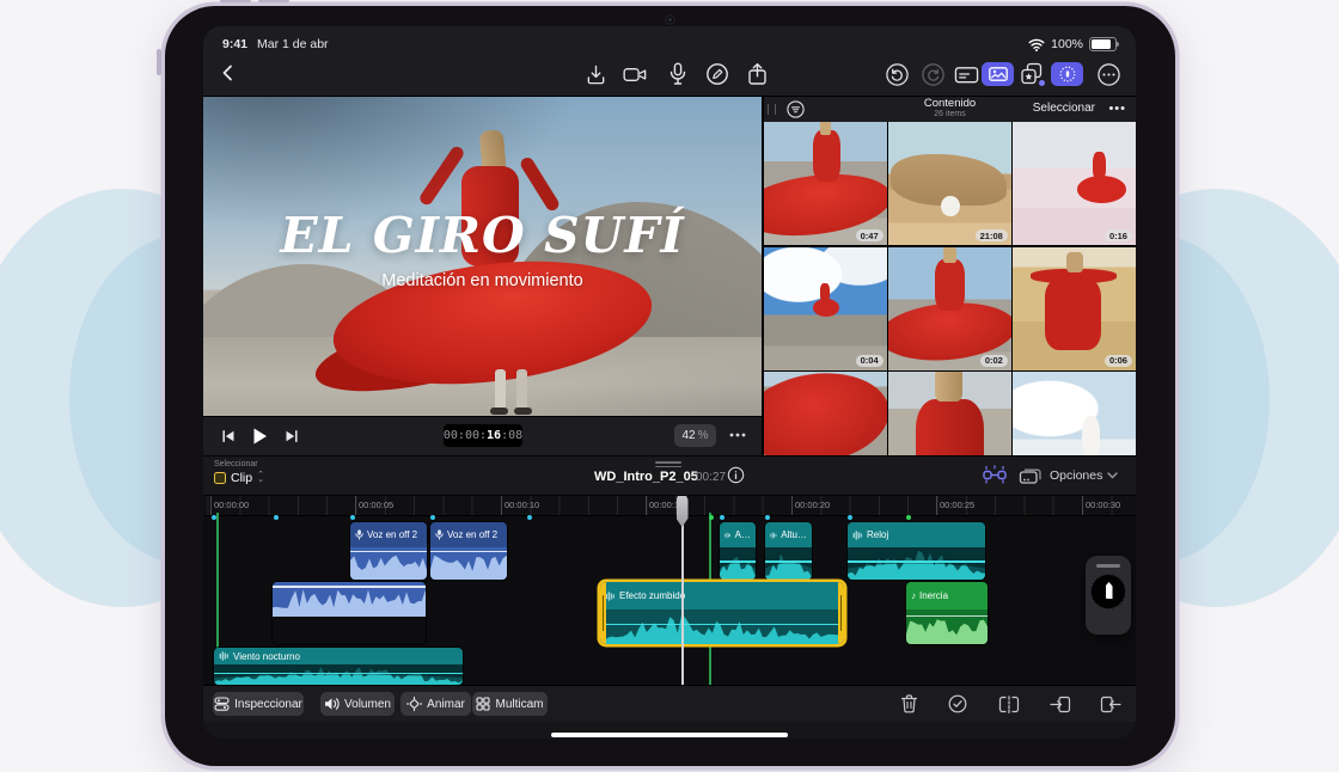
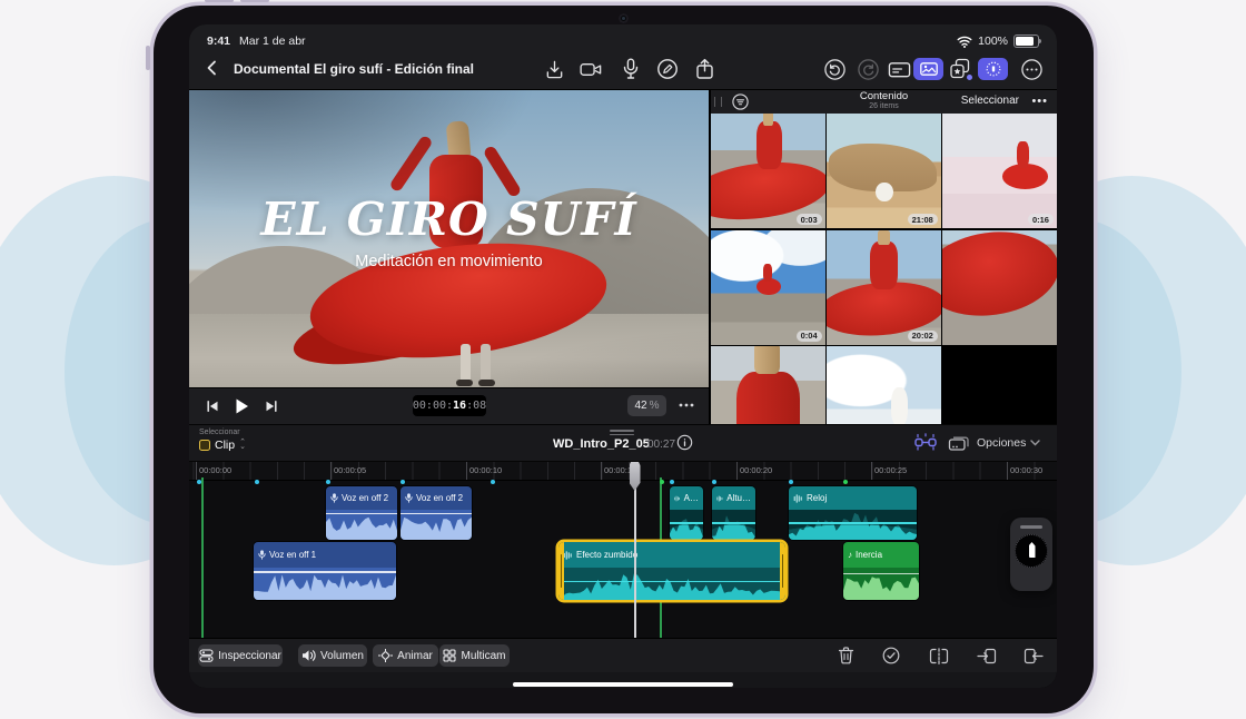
  9:41
  Mar 1 de abr
  100%
+ Documental El giro sufí - Edición final
  EL GIRO SUFÍ
  Meditación en movimiento
  00:00:
  16
  :08
  42
  %
  Contenido
  Seleccionar
  •••
- 0:47
+ 0:03
  21:08
  0:16
  0:04
- 0:02
+ 20:02
- 0:06
  Clip
  WD_Intro_P2_05
  00:27
  Opciones
  00:00:00
  00:00:05
  00:00:10
  00:00:
  00:00:20
  00:00:25
  00:00:30
  Voz en off 2
  Voz en off 2
  A…
  Altu…
  Reloj
+ Voz en off 1
  Efecto zumbid
  ♪
  Inercia
- Viento nocturno
  Inspeccionar
  Volumen
  Animar
  Multicam
